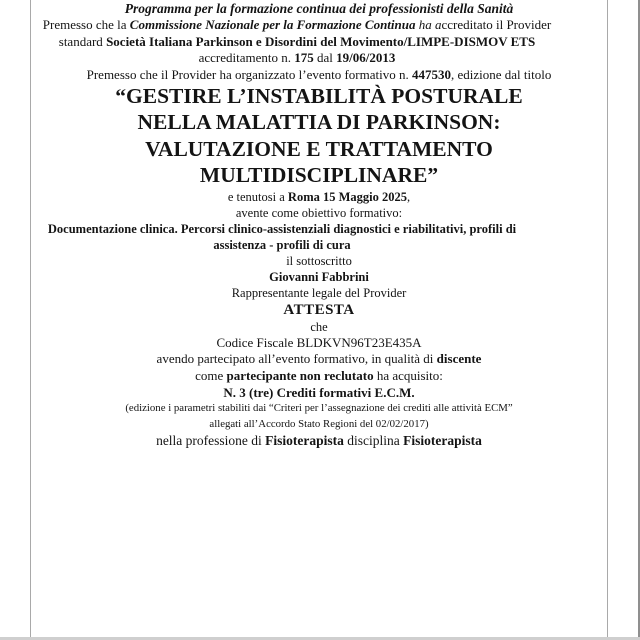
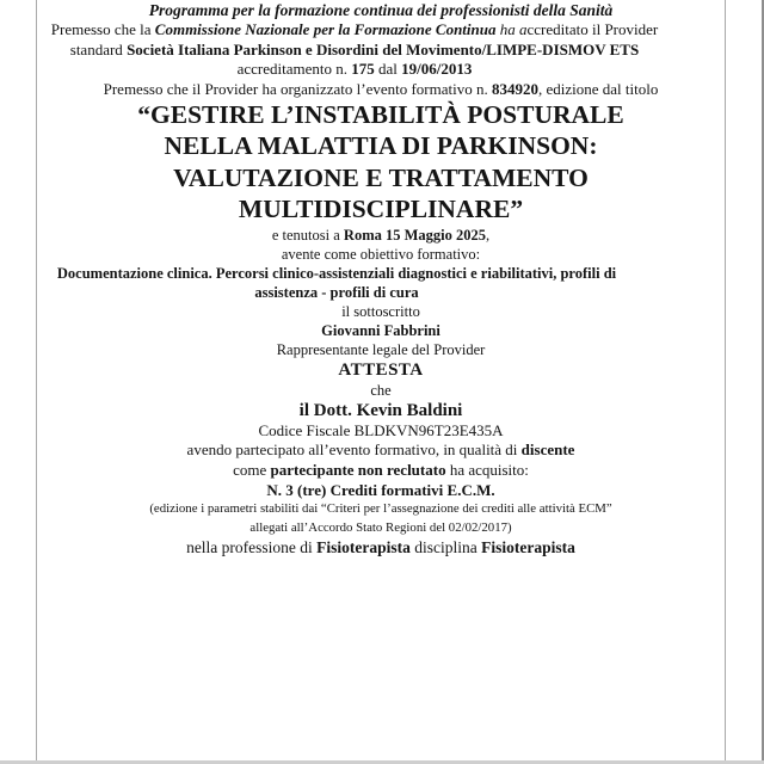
  Programma per la formazione continua dei professionisti della Sanità
  Premesso che la Commissione Nazionale per la Formazione Continua ha accreditato il Provider standard Società Italiana Parkinson e Disordini del Movimento/LIMPE-DISMOV ETS accreditamento n. 175 dal 19/06/2013
- Premesso che il Provider ha organizzato l’evento formativo n. 447530, edizione dal titolo
+ Premesso che il Provider ha organizzato l’evento formativo n. 834920, edizione dal titolo
  “GESTIRE L’INSTABILITÀ POSTURALE
  NELLA MALATTIA DI PARKINSON:
  VALUTAZIONE E TRATTAMENTO
  MULTIDISCIPLINARE”
  e tenutosi a Roma 15 Maggio 2025,
  avente come obiettivo formativo:
  Documentazione clinica. Percorsi clinico-assistenziali diagnostici e riabilitativi, profili di assistenza - profili di cura
  il sottoscritto
  Giovanni Fabbrini
  Rappresentante legale del Provider
  ATTESTA
  che
+ il Dott. Kevin Baldini
  Codice Fiscale BLDKVN96T23E435A
  avendo partecipato all’evento formativo, in qualità di discente
  come partecipante non reclutato ha acquisito:
  N. 3 (tre) Crediti formativi E.C.M.
  (edizione i parametri stabiliti dai “Criteri per l’assegnazione dei crediti alle attività ECM”
  allegati all’Accordo Stato Regioni del 02/02/2017)
  nella professione di Fisioterapista disciplina Fisioterapista
